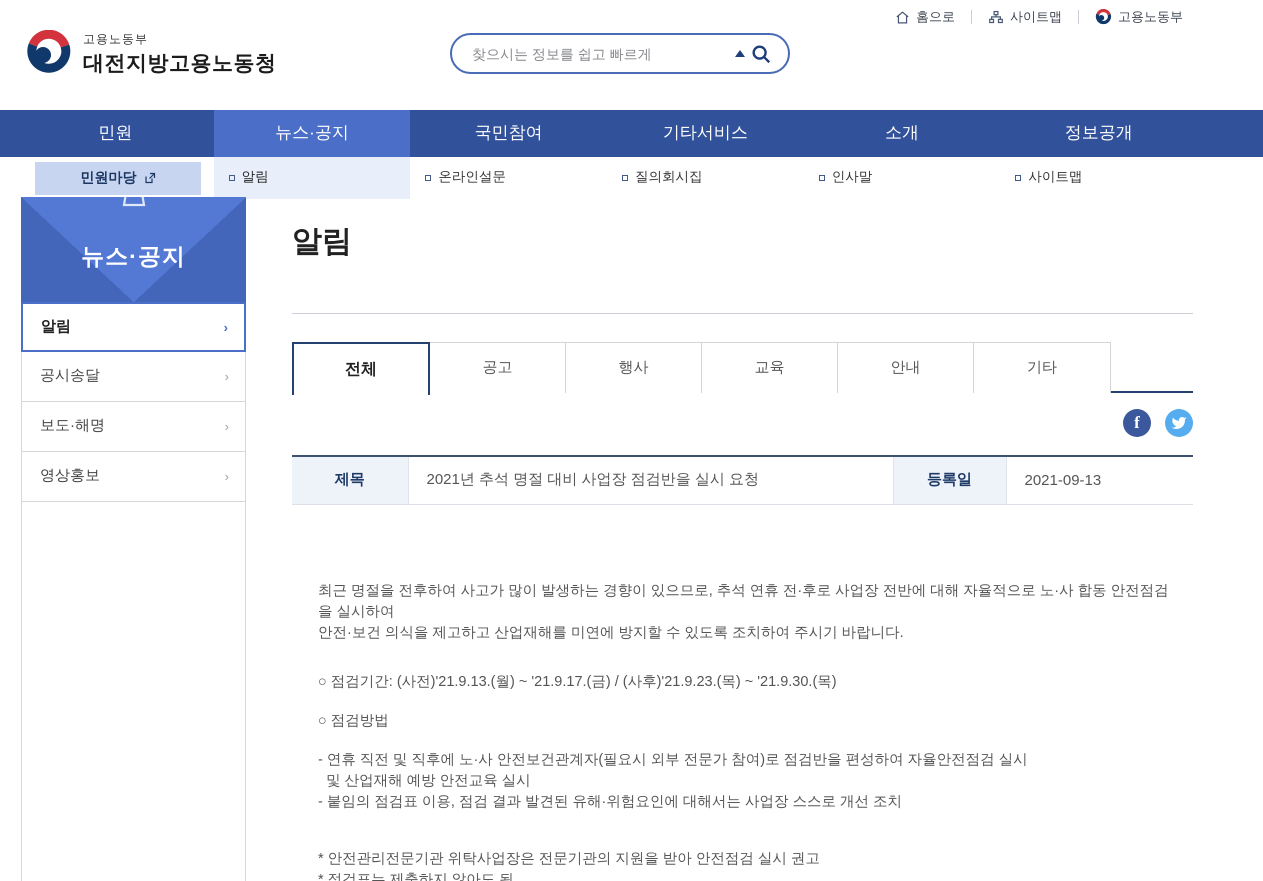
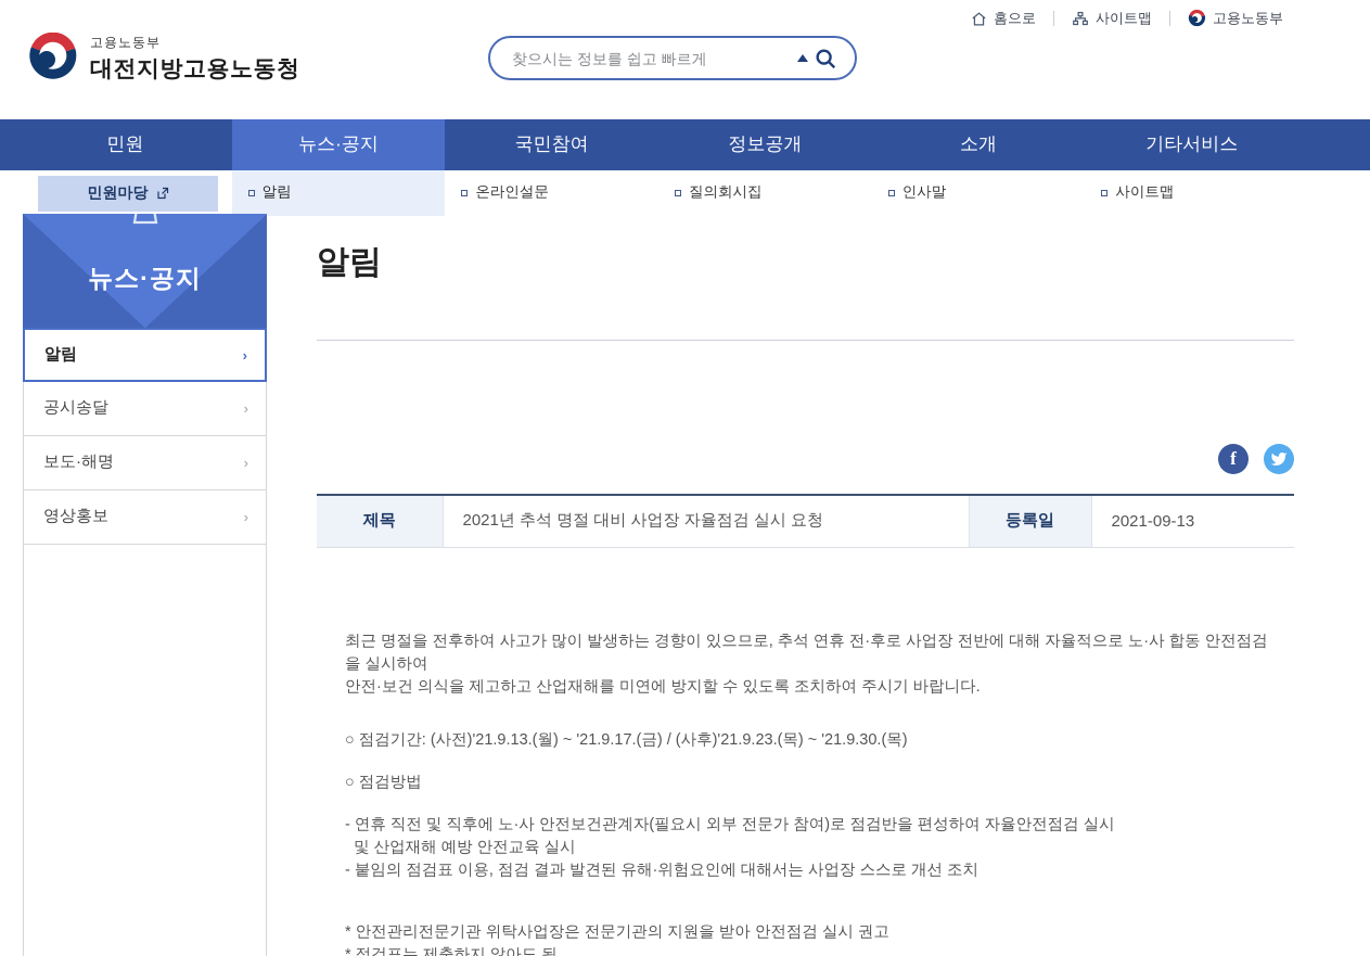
  홈으로
  사이트맵
  고용노동부
  고용노동부
  대전지방고용노동청
  찾으시는 정보를 쉽고 빠르게
  민원
  뉴스·공지
  국민참여
- 기타서비스
+ 정보공개
  소개
- 정보공개
+ 기타서비스
  민원마당
  알림
  온라인설문
  질의회시집
  인사말
  사이트맵
  뉴스·공지
  알림
  ›
  공시송달
  ›
  보도·해명
  ›
  영상홍보
  ›
  알림
- 전체
- 공고
- 행사
- 교육
- 안내
- 기타
  f
- 제목	2021년 추석 명절 대비 사업장 점검반을 실시 요청	등록일	2021-09-13
+ 제목	2021년 추석 명절 대비 사업장 자율점검 실시 요청	등록일	2021-09-13
  최근 명절을 전후하여 사고가 많이 발생하는 경향이 있으므로, 추석 연휴 전·후로 사업장 전반에 대해 자율적으로 노·사 합동 안전점검을 실시하여
  안전·보건 의식을 제고하고 산업재해를 미연에 방지할 수 있도록 조치하여 주시기 바랍니다.
  ○ 점검기간: (사전)'21.9.13.(월) ~ '21.9.17.(금) / (사후)'21.9.23.(목) ~ '21.9.30.(목)
  ○ 점검방법
  - 연휴 직전 및 직후에 노·사 안전보건관계자(필요시 외부 전문가 참여)로 점검반을 편성하여 자율안전점검 실시
  및 산업재해 예방 안전교육 실시
  - 붙임의 점검표 이용, 점검 결과 발견된 유해·위험요인에 대해서는 사업장 스스로 개선 조치
  * 안전관리전문기관 위탁사업장은 전문기관의 지원을 받아 안전점검 실시 권고
  * 점검표는 제출하지 않아도 됨
